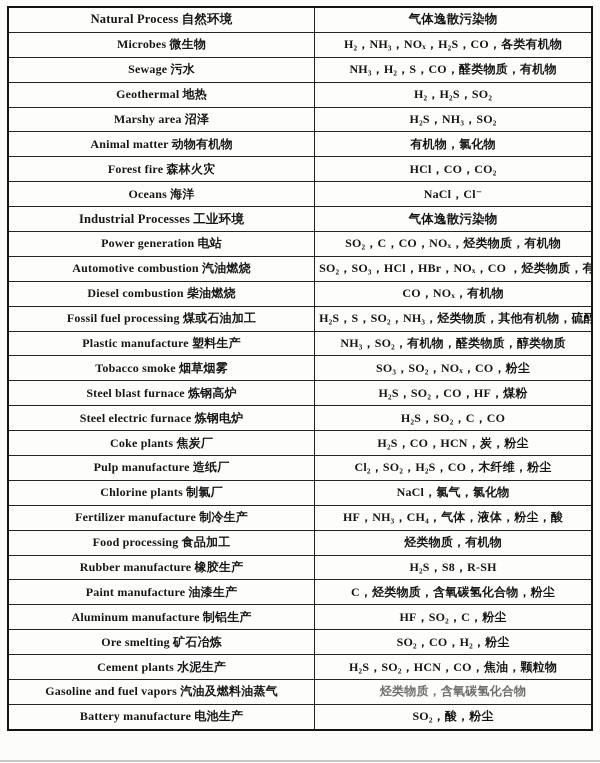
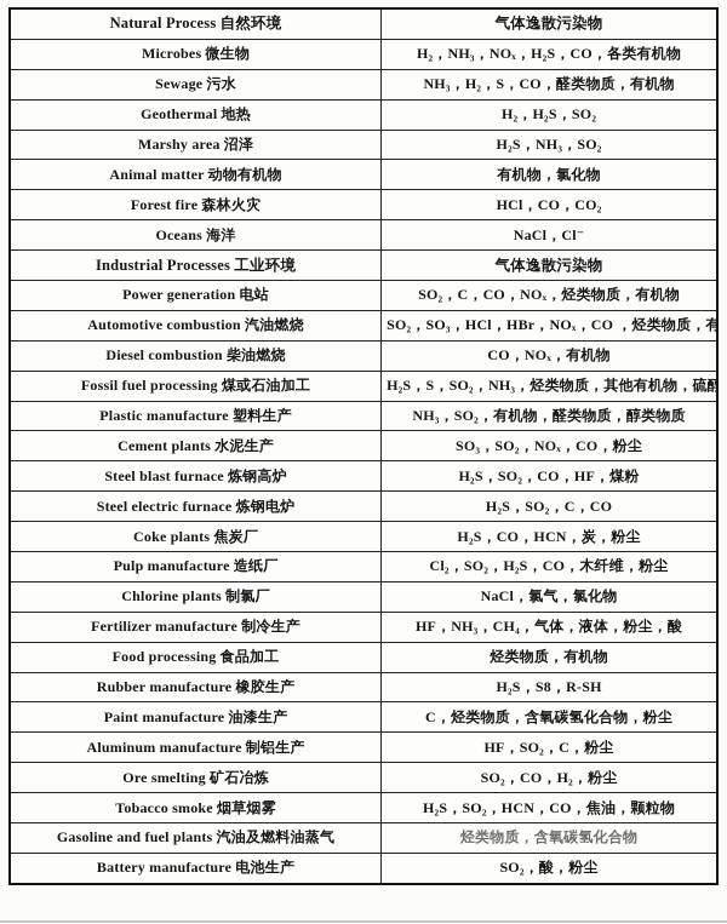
  Natural Process 自然环境	气体逸散污染物
  Microbes 微生物	H₂，NH₃，NOₓ，H₂S，CO，各类有机物
  Sewage 污水	NH₃，H₂，S，CO，醛类物质，有机物
  Geothermal 地热	H₂，H₂S，SO₂
  Marshy area 沼泽	H₂S，NH₃，SO₂
  Animal matter 动物有机物	有机物，氯化物
  Forest fire 森林火灾	HCl，CO，CO₂
  Oceans 海洋	NaCl，Cl⁻
  Industrial Processes 工业环境	气体逸散污染物
  Power generation 电站	SO₂，C，CO，NOₓ，烃类物质，有机物
  Automotive combustion 汽油燃烧	SO₂，SO₃，HCl，HBr，NOₓ，CO ，烃类物质，有
  Diesel combustion 柴油燃烧	CO，NOₓ，有机物
  Fossil fuel processing 煤或石油加工	H₂S，S，SO₂，NH₃，烃类物质，其他有机物，硫醇
  Plastic manufacture 塑料生产	NH₃，SO₂，有机物，醛类物质，醇类物质
- Tobacco smoke 烟草烟雾	SO₃，SO₂，NOₓ，CO，粉尘
+ Cement plants 水泥生产	SO₃，SO₂，NOₓ，CO，粉尘
  Steel blast furnace 炼钢高炉	H₂S，SO₂，CO，HF，煤粉
  Steel electric furnace 炼钢电炉	H₂S，SO₂，C，CO
  Coke plants 焦炭厂	H₂S，CO，HCN，炭，粉尘
  Pulp manufacture 造纸厂	Cl₂，SO₂，H₂S，CO，木纤维，粉尘
  Chlorine plants 制氯厂	NaCl，氯气，氯化物
  Fertilizer manufacture 制冷生产	HF，NH₃，CH₄，气体，液体，粉尘，酸
  Food processing 食品加工	烃类物质，有机物
  Rubber manufacture 橡胶生产	H₂S，S8，R-SH
  Paint manufacture 油漆生产	C，烃类物质，含氧碳氢化合物，粉尘
  Aluminum manufacture 制铝生产	HF，SO₂，C，粉尘
  Ore smelting 矿石冶炼	SO₂，CO，H₂，粉尘
- Cement plants 水泥生产	H₂S，SO₂，HCN，CO，焦油，颗粒物
+ Tobacco smoke 烟草烟雾	H₂S，SO₂，HCN，CO，焦油，颗粒物
- Gasoline and fuel vapors 汽油及燃料油蒸气	烃类物质，含氧碳氢化合物
+ Gasoline and fuel plants 汽油及燃料油蒸气	烃类物质，含氧碳氢化合物
  Battery manufacture 电池生产	SO₂，酸，粉尘
